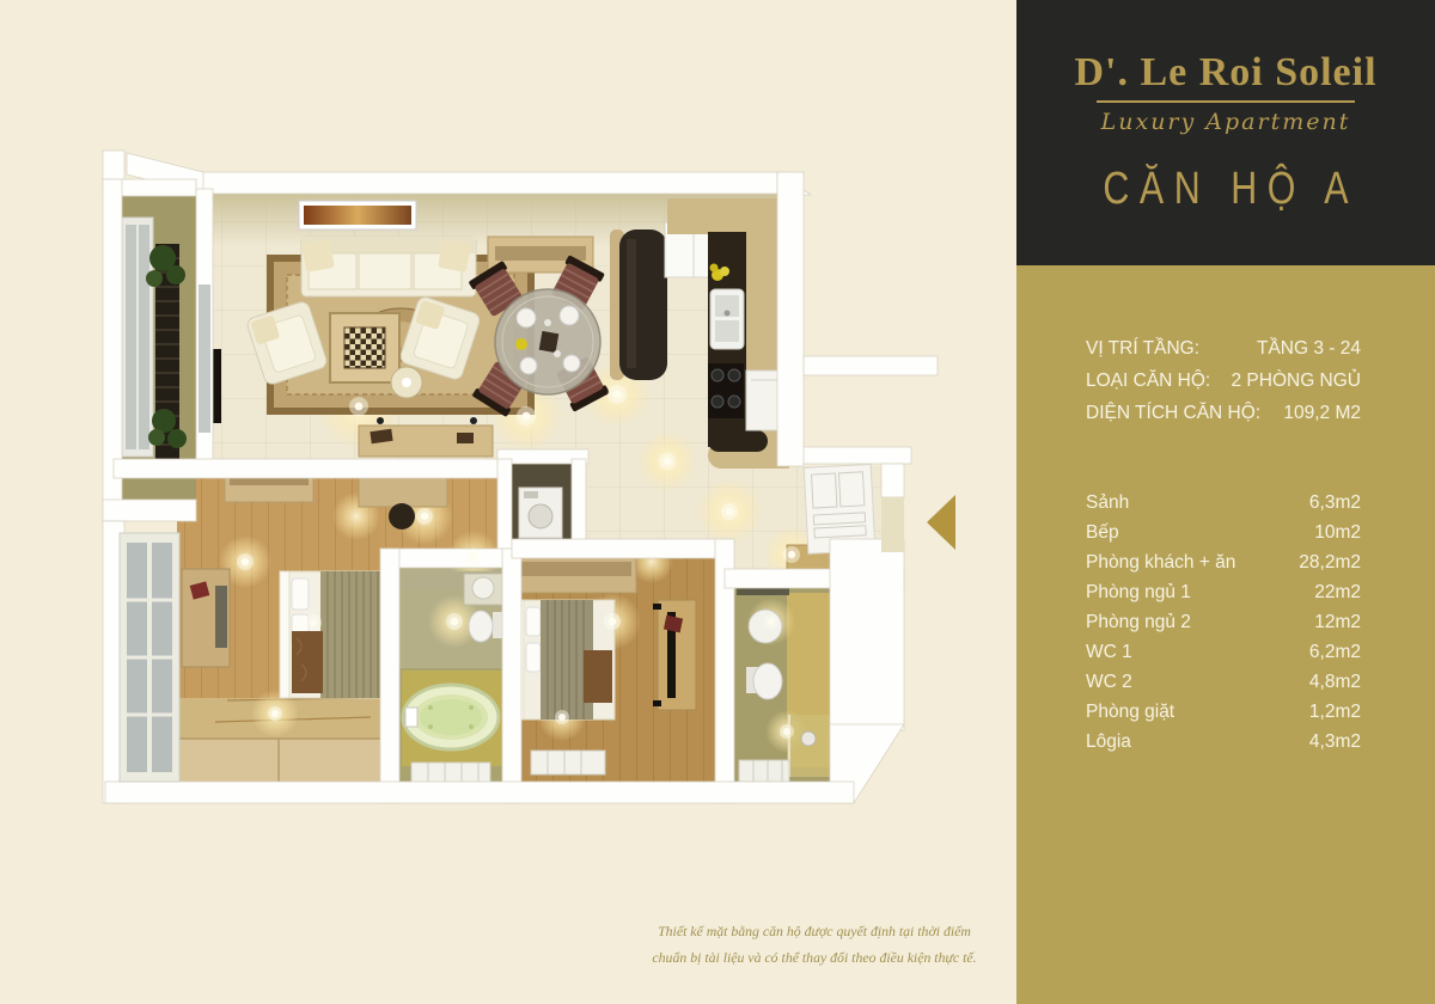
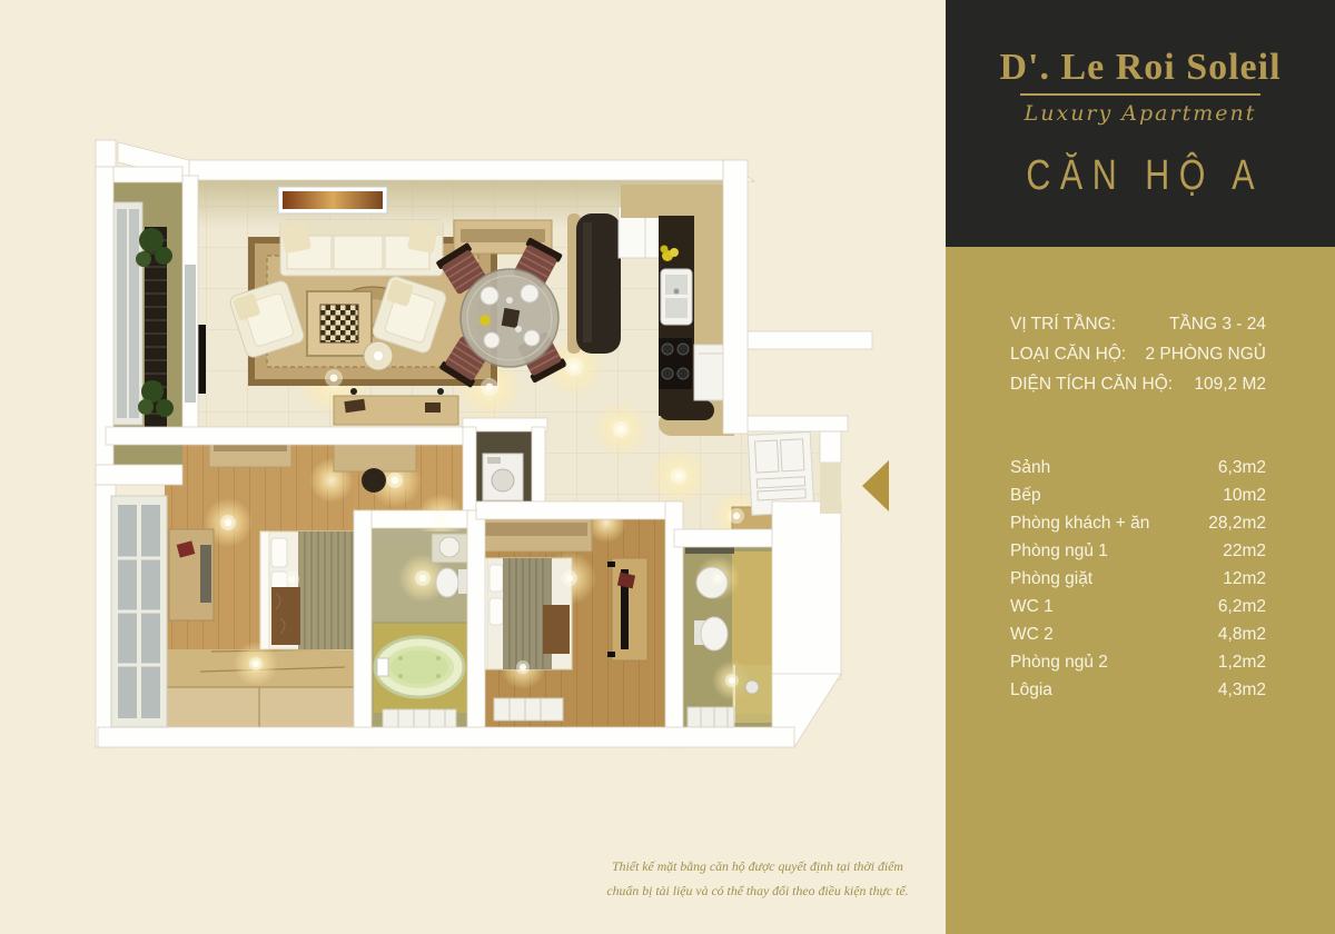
  Thiết kế mặt bằng căn hộ được quyết định tại thời điểm
  chuẩn bị tài liệu và có thể thay đổi theo điều kiện thực tế.
  D'. Le Roi Soleil
  Luxury Apartment
  CĂN HỘ A
  VỊ TRÍ TẦNG:
  TẦNG 3 - 24
  LOẠI CĂN HỘ:
  2 PHÒNG NGỦ
  DIỆN TÍCH CĂN HỘ:
  109,2 M2
  Sảnh
  6,3m2
  Bếp
  10m2
  Phòng khách + ăn
  28,2m2
  Phòng ngủ 1
  22m2
- Phòng ngủ 2
+ Phòng giặt
  12m2
  WC 1
  6,2m2
  WC 2
  4,8m2
- Phòng giặt
+ Phòng ngủ 2
  1,2m2
  Lôgia
  4,3m2
